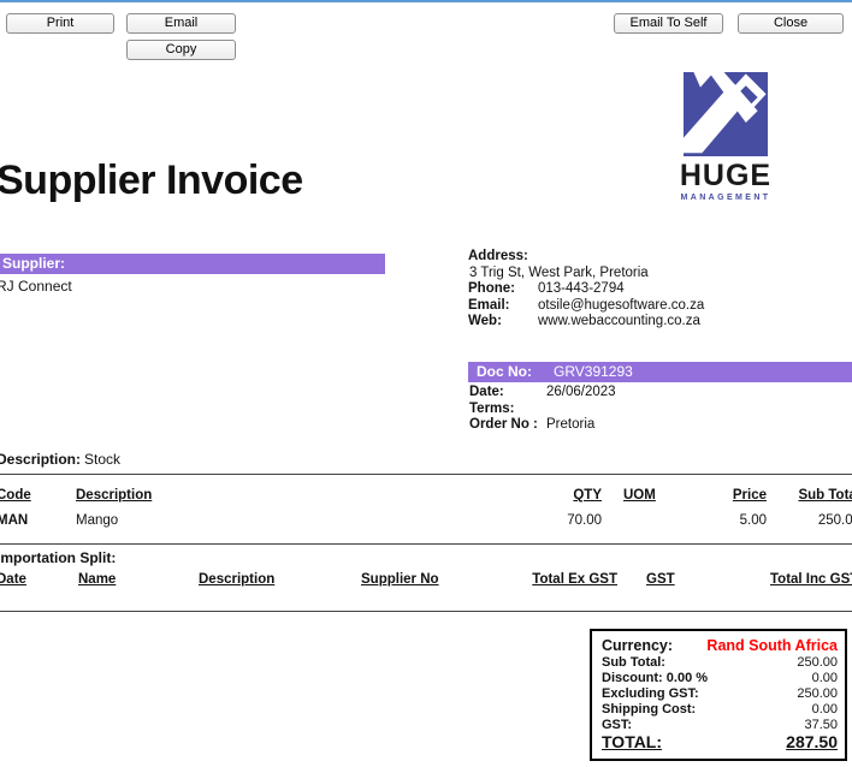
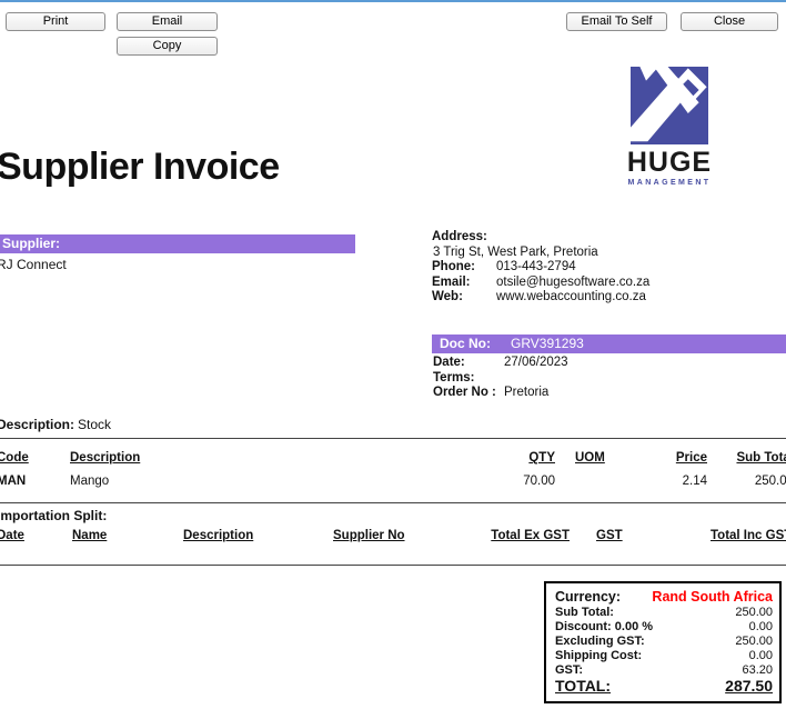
  Print
  Email
  Copy
  Email To Self
  Close
  HUGE
  Supplier Invoice
  Supplier:
  RJ Connect
  Address:
  3 Trig St, West Park, Pretoria
  Phone: 013-443-2794
  Email: otsile@hugesoftware.co.za
  Web: www.webaccounting.co.za
  Doc No:
  GRV391293
- Date: 26/06/2023
+ Date: 27/06/2023
  Terms:
  Order No : Pretoria
  Description:
  Stock
  Code
  Description
  QTY
  UOM
  Price
  Sub Tot
  MAN
  Mango
  70.00
- 5.00
+ 2.14
  250.0
  mportation Split:
  Date
  Name
  Description
  Supplier No
  Total Ex GST
  GST
  Total Inc GS
  Currency:
  Rand South Africa
  Sub Total:
  250.00
  Discount: 0.00 %
  0.00
  Excluding GST:
  250.00
  Shipping Cost:
  0.00
  GST:
- 37.50
+ 63.20
  TOTAL:
  287.50
